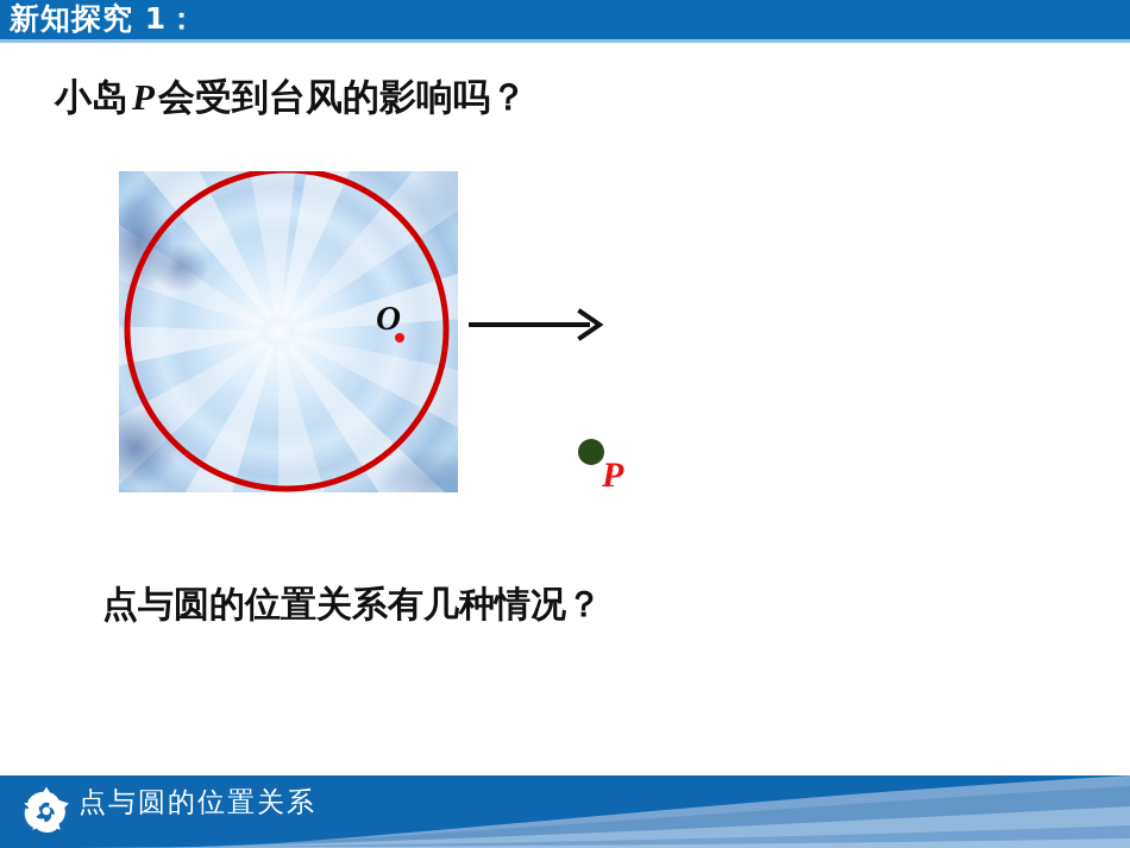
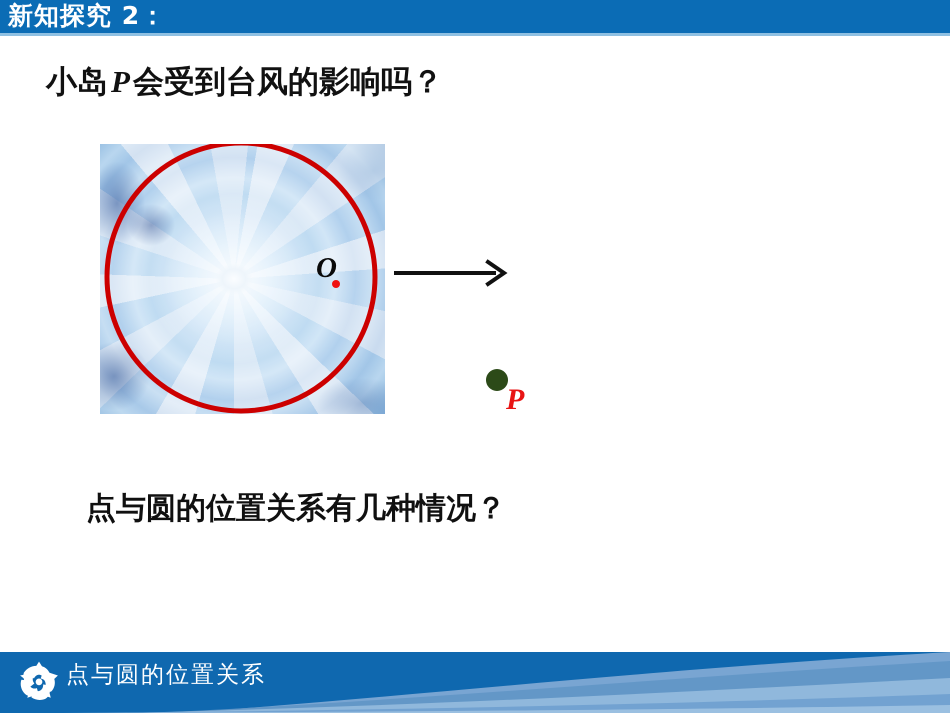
- 新知探究 1：
+ 新知探究 2：
  小岛P会受到台风的影响吗？
  O
  P
  点与圆的位置关系有几种情况？
  点与圆的位置关系
